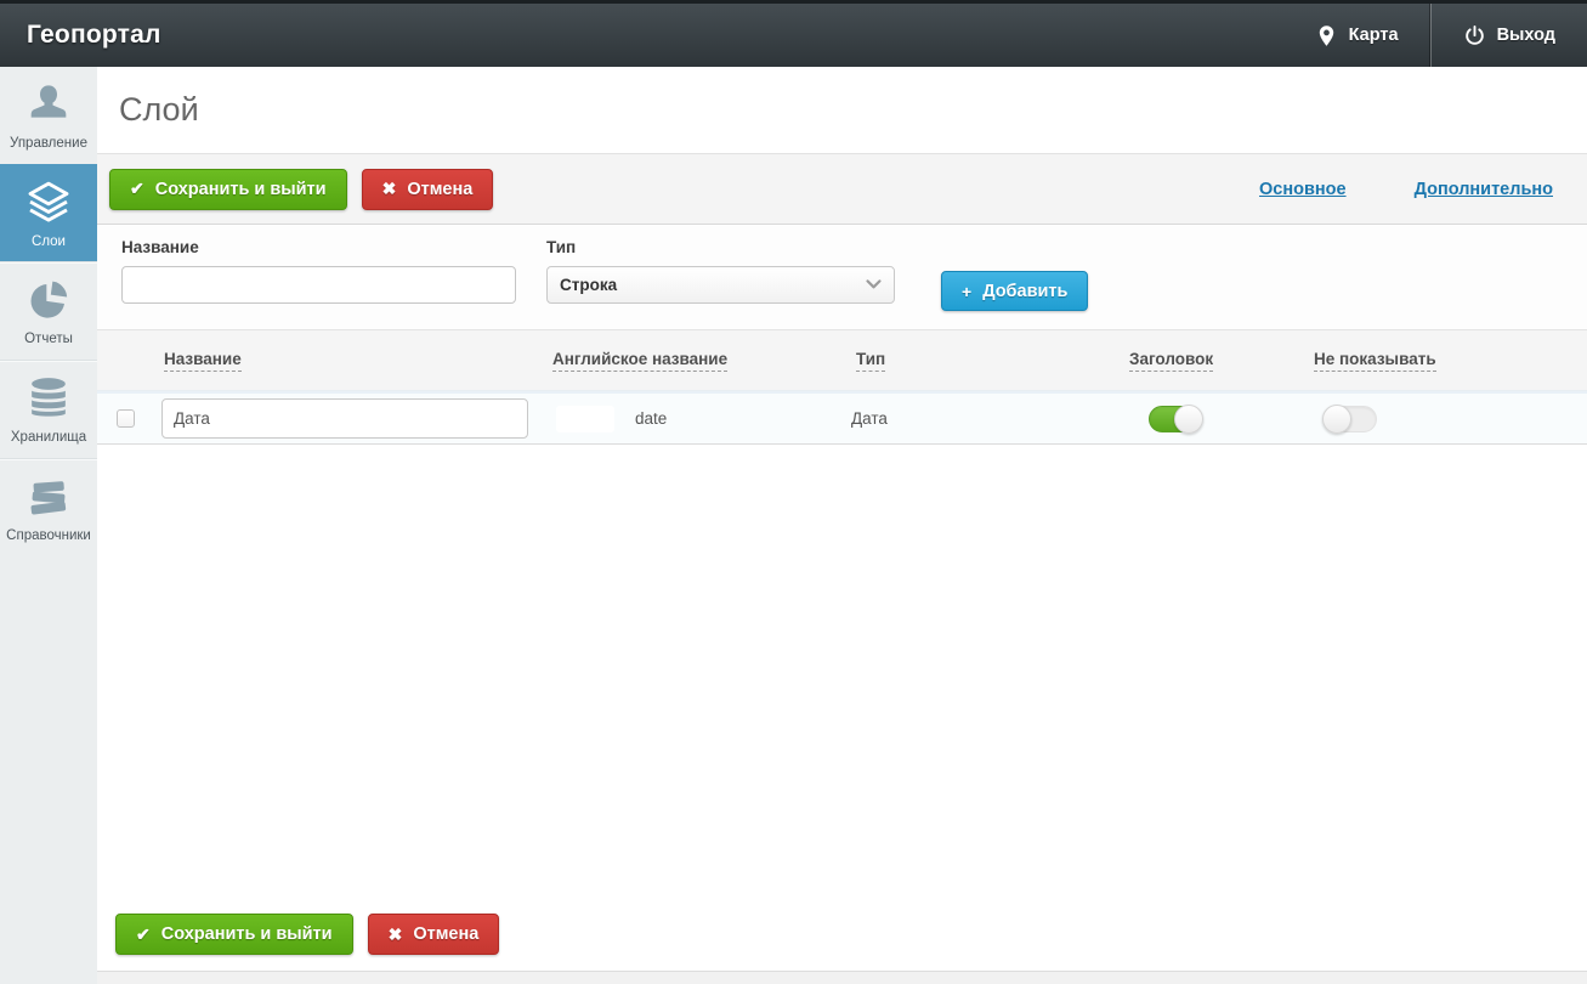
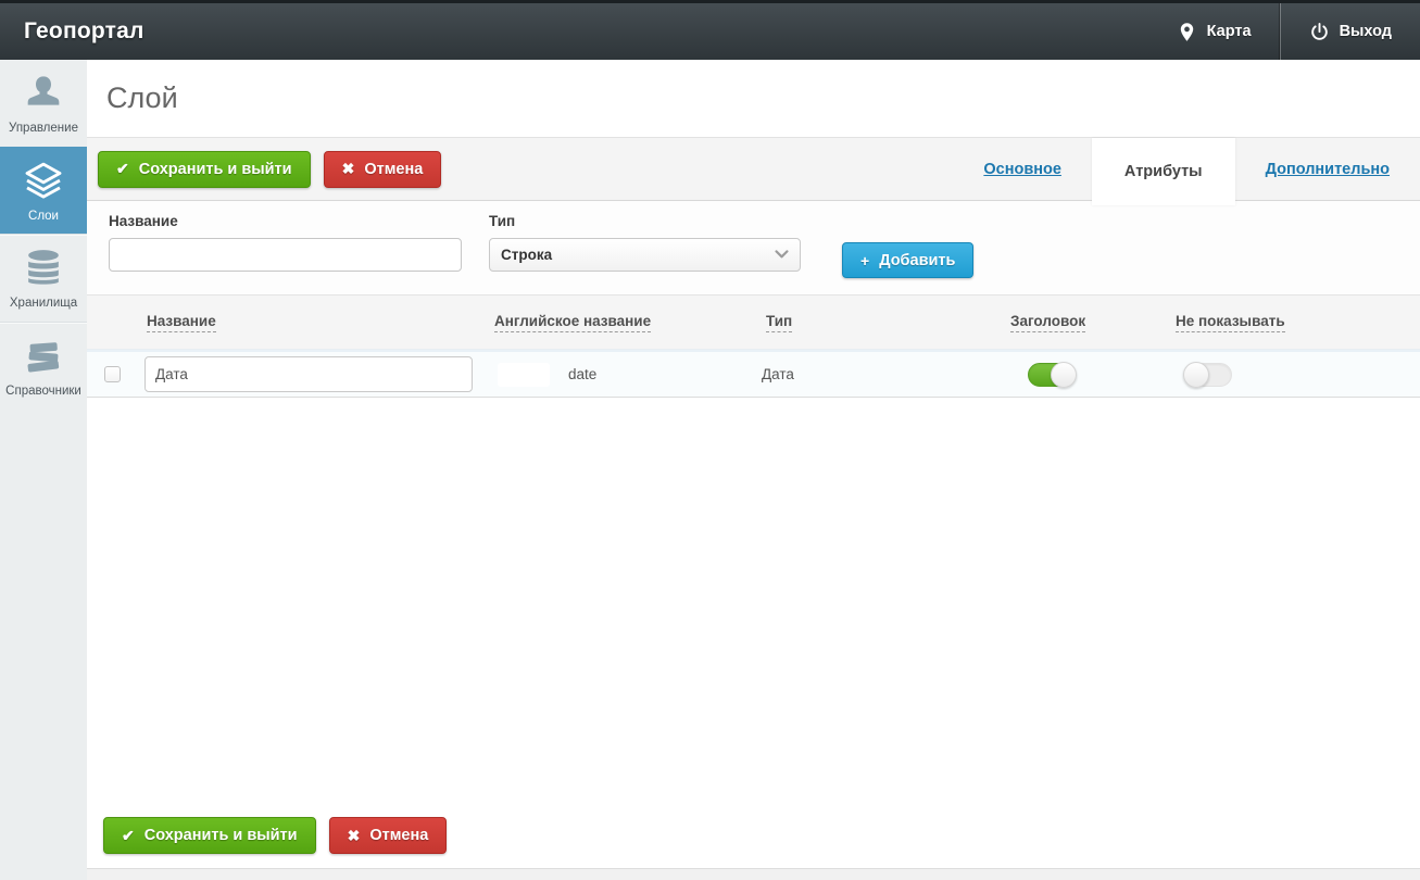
  Геопортал
  Карта
  Выход
  Управление
  Слои
- Отчеты
  Хранилища
  Справочники
  Слой
  ✔
  Сохранить и выйти
  ✖
  Отмена
  Основное
+ Атрибуты
  Дополнительно
  Название
  Тип
  Строка
  +
  Добавить
  Название
  Английское название
  Тип
  Заголовок
  Не показывать
  Дата
  date
  Дата
  ✔
  Сохранить и выйти
  ✖
  Отмена
